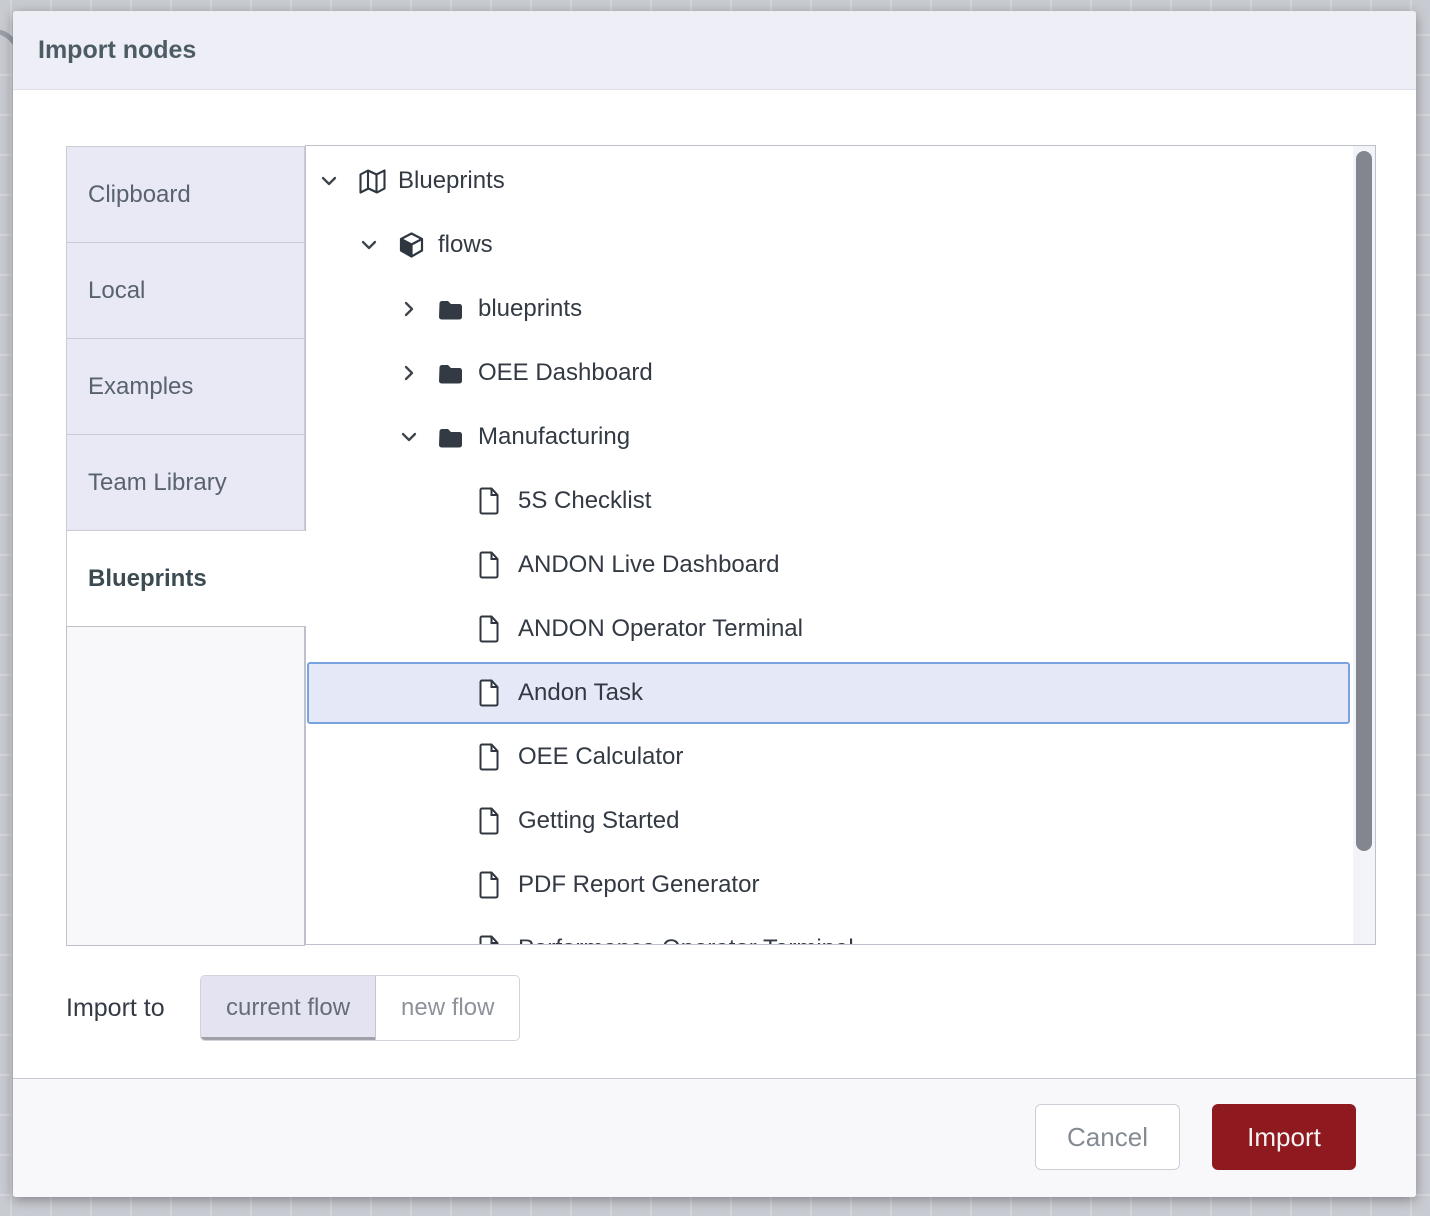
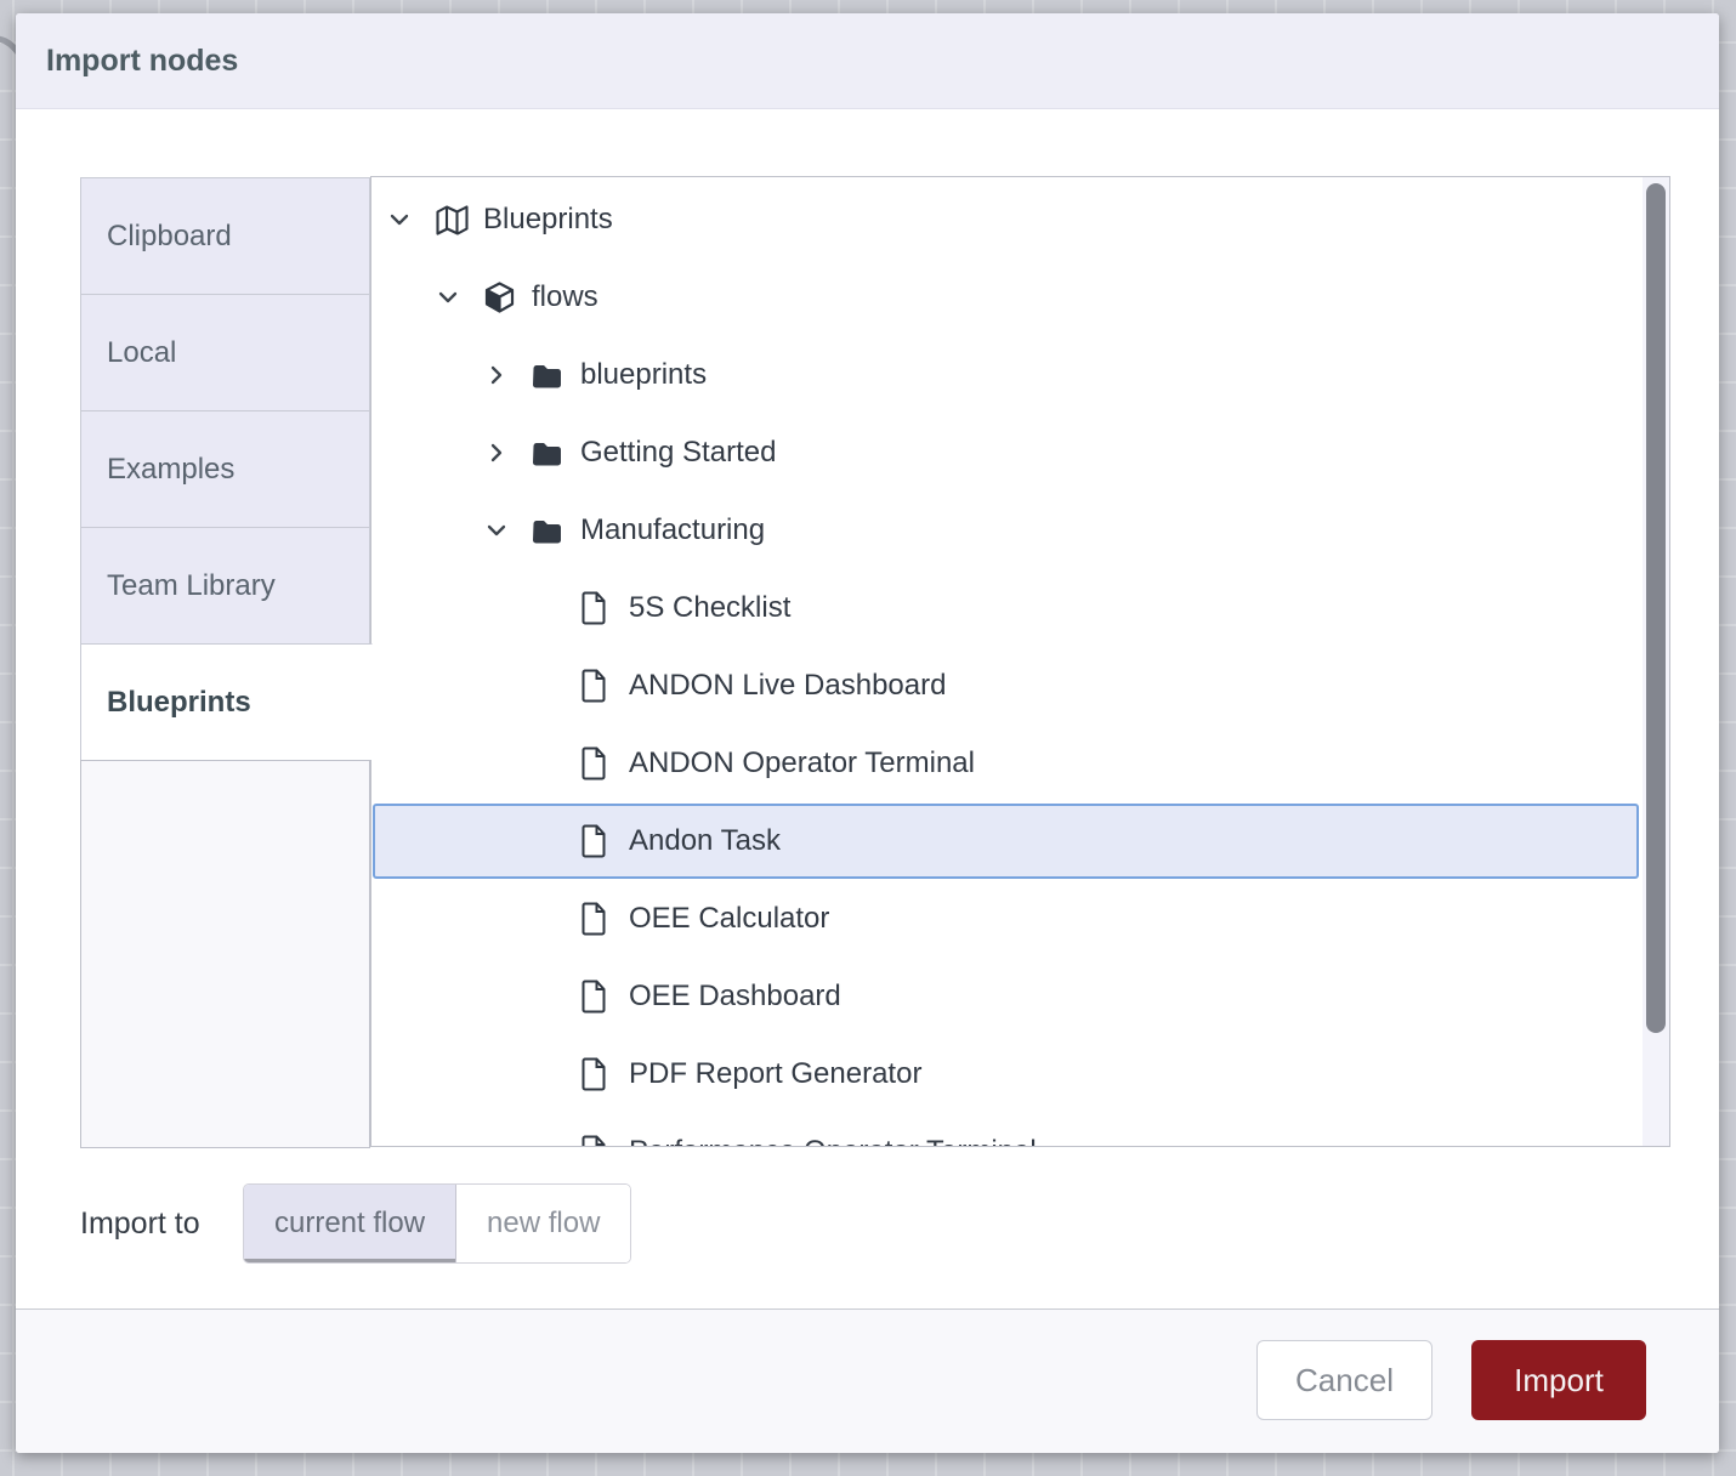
  Import nodes
  Clipboard
  Local
  Examples
  Team Library
  Blueprints
  Blueprints
  flows
  blueprints
- OEE Dashboard
+ Getting Started
  Manufacturing
  5S Checklist
  ANDON Live Dashboard
  ANDON Operator Terminal
  Andon Task
  OEE Calculator
- Getting Started
+ OEE Dashboard
  PDF Report Generator
  Import to
  current flow
  new flow
  Cancel
  Import
